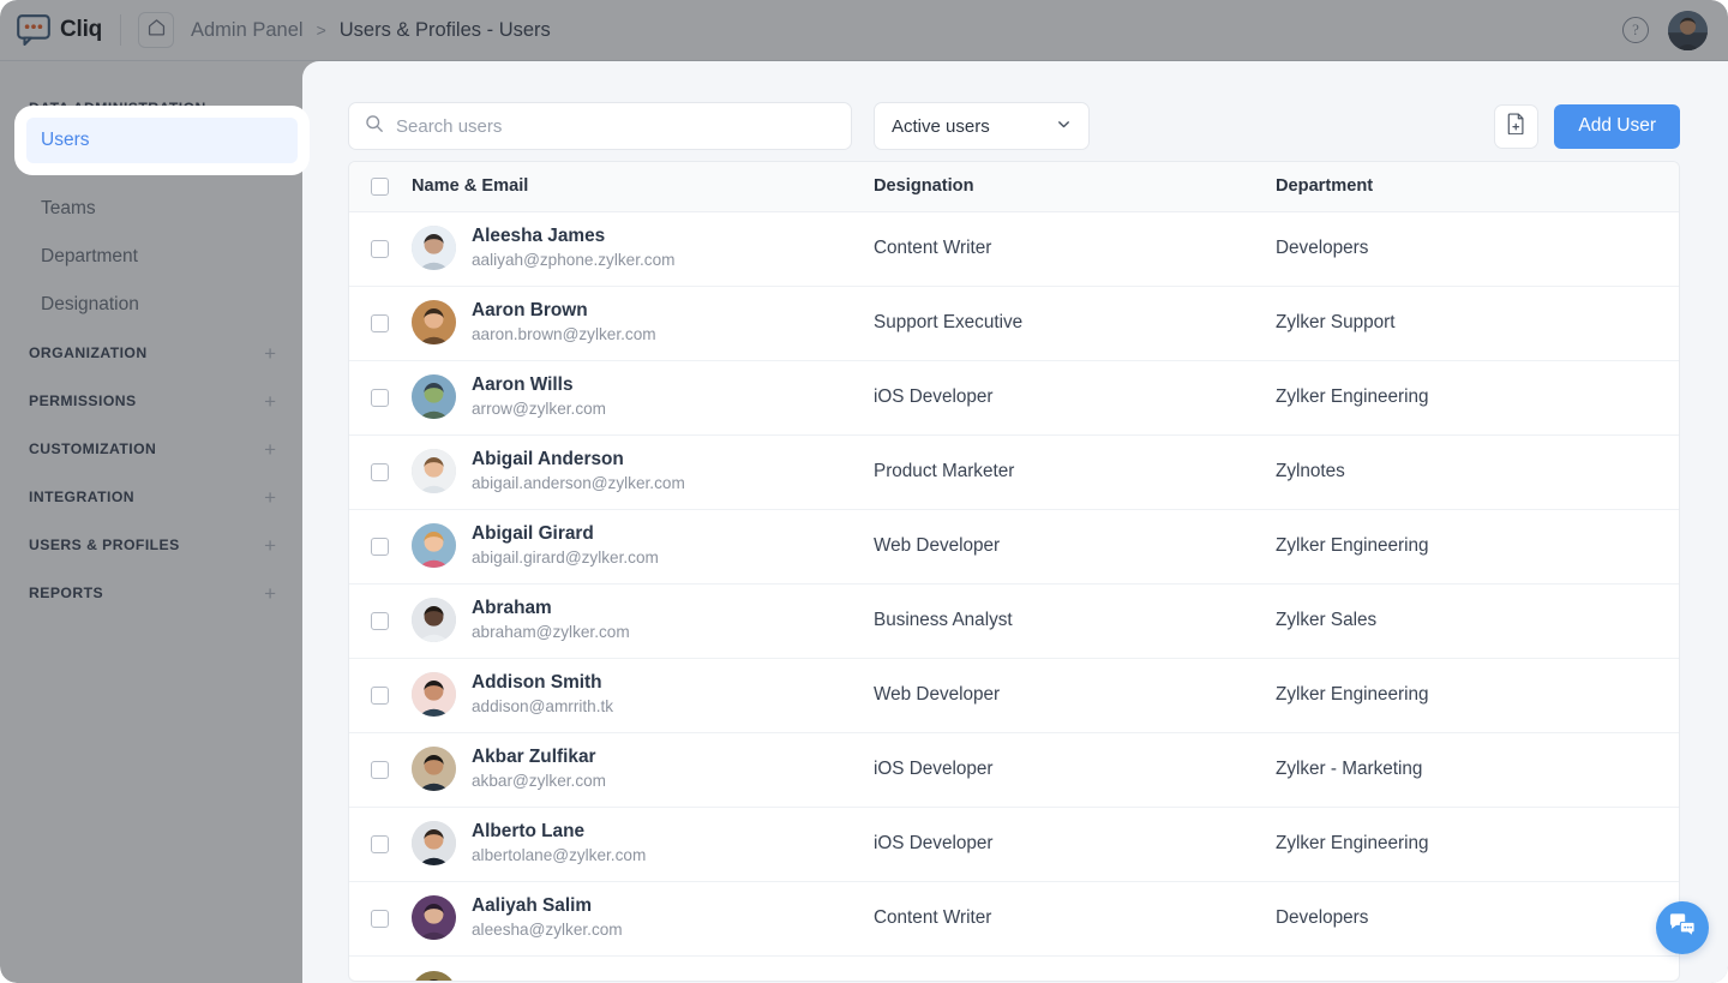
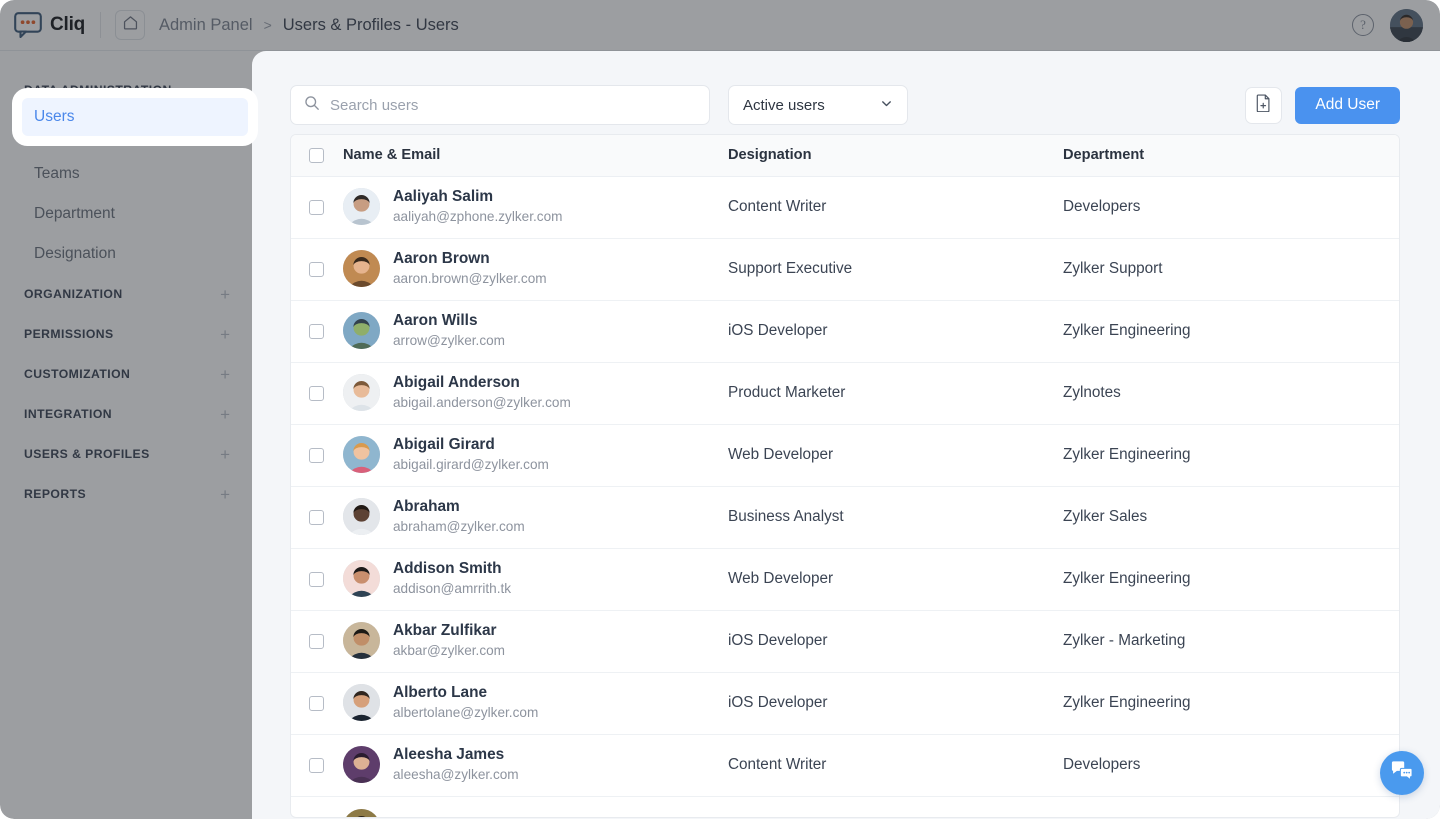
  Cliq
  Admin Panel
  >
  Users & Profiles - Users
  ?
  DATA ADMINISTRATION
  −
  Teams
  Department
  Designation
  ORGANIZATION
  +
  PERMISSIONS
  +
  CUSTOMIZATION
  +
  INTEGRATION
  +
  USERS & PROFILES
  +
  REPORTS
  +
  Users
  Search users
  Active users
  Add User
  	Name & Email	Designation	Department
- 	Aleesha Jamesaaliyah@zphone.zylker.com	Content Writer	Developers
+ 	Aaliyah Salimaaliyah@zphone.zylker.com	Content Writer	Developers
  	Aaron Brownaaron.brown@zylker.com	Support Executive	Zylker Support
  	Aaron Willsarrow@zylker.com	iOS Developer	Zylker Engineering
  	Abigail Andersonabigail.anderson@zylker.com	Product Marketer	Zylnotes
  	Abigail Girardabigail.girard@zylker.com	Web Developer	Zylker Engineering
  	Abrahamabraham@zylker.com	Business Analyst	Zylker Sales
  	Addison Smithaddison@amrrith.tk	Web Developer	Zylker Engineering
  	Akbar Zulfikarakbar@zylker.com	iOS Developer	Zylker - Marketing
  	Alberto Lanealbertolane@zylker.com	iOS Developer	Zylker Engineering
- 	Aaliyah Salimaleesha@zylker.com	Content Writer	Developers
+ 	Aleesha Jamesaleesha@zylker.com	Content Writer	Developers
